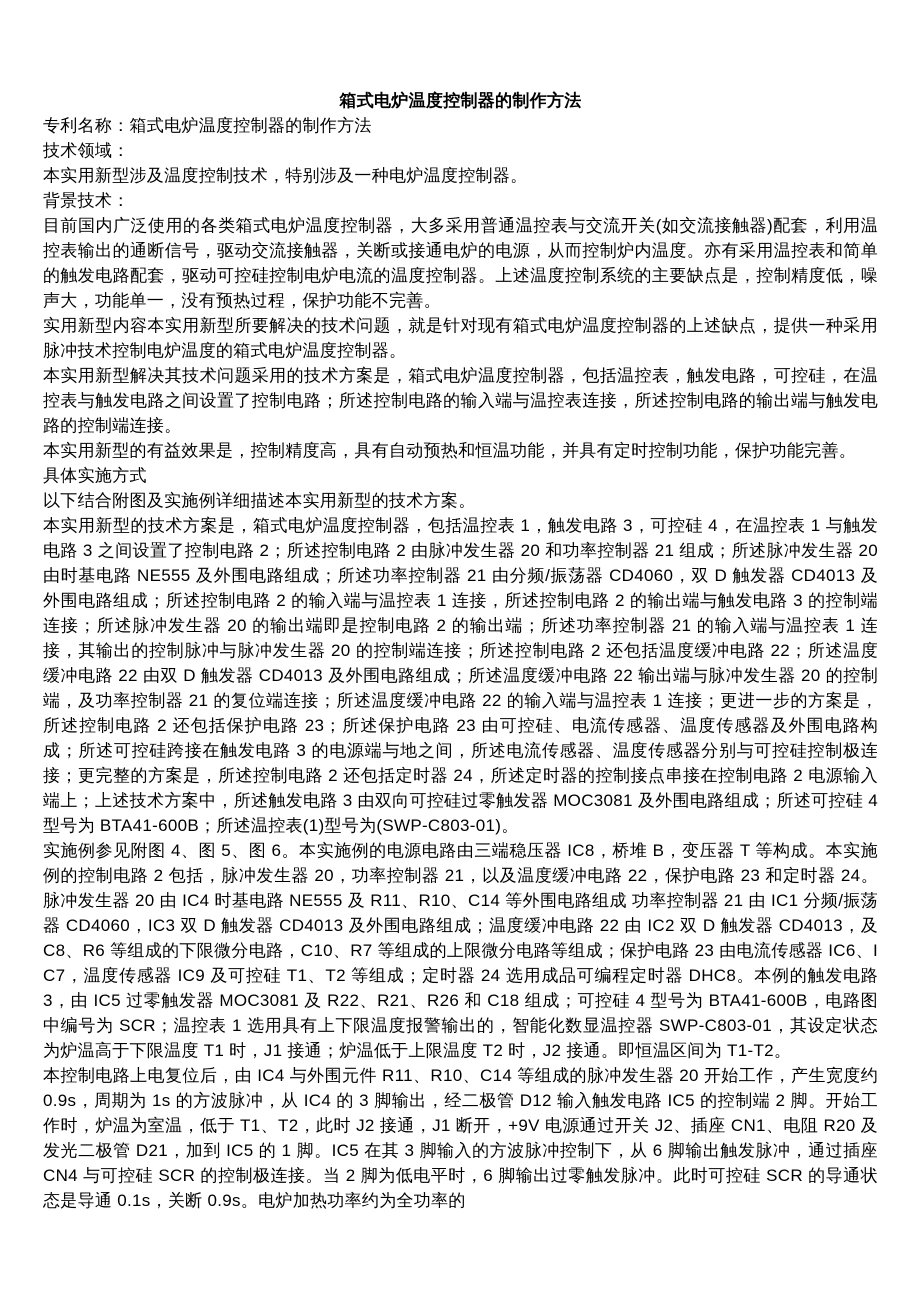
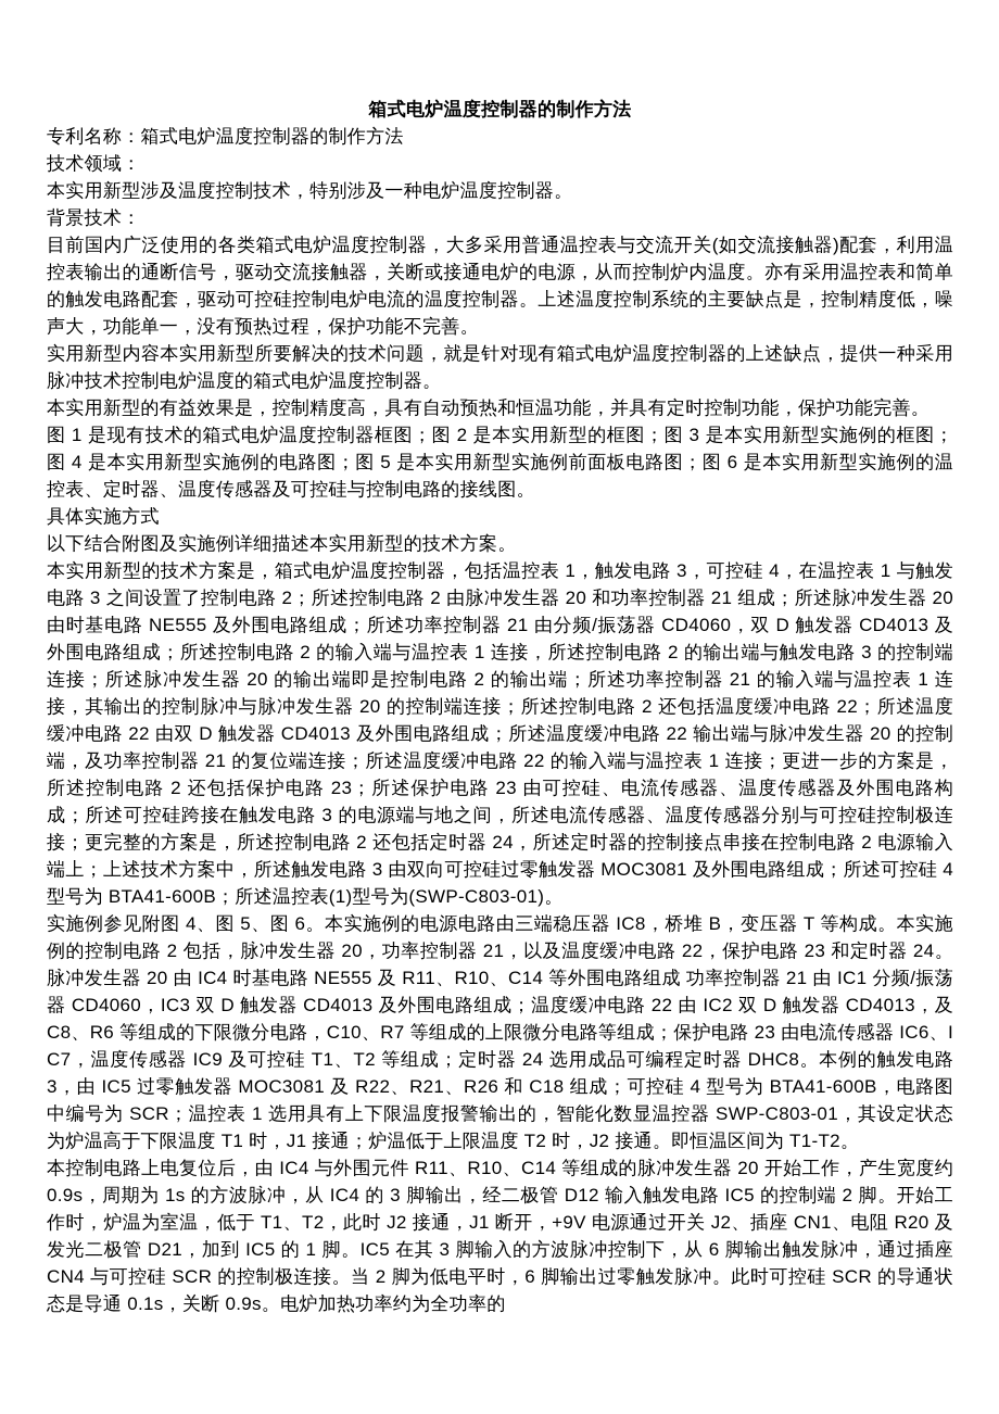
  箱式电炉温度控制器的制作方法
  专利名称：箱式电炉温度控制器的制作方法
  技术领域：
  本实用新型涉及温度控制技术，特别涉及一种电炉温度控制器。
  背景技术：
  目前国内广泛使用的各类箱式电炉温度控制器，大多采用普通温控表与交流开关(如交流接触器)配套，利用温控表输出的通断信号，驱动交流接触器，关断或接通电炉的电源，从而控制炉内温度。亦有采用温控表和简单的触发电路配套，驱动可控硅控制电炉电流的温度控制器。上述温度控制系统的主要缺点是，控制精度低，噪声大，功能单一，没有预热过程，保护功能不完善。
  实用新型内容本实用新型所要解决的技术问题，就是针对现有箱式电炉温度控制器的上述缺点，提供一种采用脉冲技术控制电炉温度的箱式电炉温度控制器。
- 本实用新型解决其技术问题采用的技术方案是，箱式电炉温度控制器，包括温控表，触发电路，可控硅，在温控表与触发电路之间设置了控制电路；所述控制电路的输入端与温控表连接，所述控制电路的输出端与触发电路的控制端连接。
  本实用新型的有益效果是，控制精度高，具有自动预热和恒温功能，并具有定时控制功能，保护功能完善。
+ 图 1 是现有技术的箱式电炉温度控制器框图；图 2 是本实用新型的框图；图 3 是本实用新型实施例的框图；图 4 是本实用新型实施例的电路图；图 5 是本实用新型实施例前面板电路图；图 6 是本实用新型实施例的温控表、定时器、温度传感器及可控硅与控制电路的接线图。
  具体实施方式
  以下结合附图及实施例详细描述本实用新型的技术方案。
  本实用新型的技术方案是，箱式电炉温度控制器，包括温控表 1，触发电路 3，可控硅 4，在温控表 1 与触发电路 3 之间设置了控制电路 2；所述控制电路 2 由脉冲发生器 20 和功率控制器 21 组成；所述脉冲发生器 20 由时基电路 NE555 及外围电路组成；所述功率控制器 21 由分频/振荡器 CD4060，双 D 触发器 CD4013 及外围电路组成；所述控制电路 2 的输入端与温控表 1 连接，所述控制电路 2 的输出端与触发电路 3 的控制端连接；所述脉冲发生器 20 的输出端即是控制电路 2 的输出端；所述功率控制器 21 的输入端与温控表 1 连接，其输出的控制脉冲与脉冲发生器 20 的控制端连接；所述控制电路 2 还包括温度缓冲电路 22；所述温度缓冲电路 22 由双 D 触发器 CD4013 及外围电路组成；所述温度缓冲电路 22 输出端与脉冲发生器 20 的控制端，及功率控制器 21 的复位端连接；所述温度缓冲电路 22 的输入端与温控表 1 连接；更进一步的方案是，所述控制电路 2 还包括保护电路 23；所述保护电路 23 由可控硅、电流传感器、温度传感器及外围电路构成；所述可控硅跨接在触发电路 3 的电源端与地之间，所述电流传感器、温度传感器分别与可控硅控制极连接；更完整的方案是，所述控制电路 2 还包括定时器 24，所述定时器的控制接点串接在控制电路 2 电源输入端上；上述技术方案中，所述触发电路 3 由双向可控硅过零触发器 MOC3081 及外围电路组成；所述可控硅 4 型号为 BTA41-600B；所述温控表(1)型号为(SWP-C803-01)。
  实施例参见附图 4、图 5、图 6。本实施例的电源电路由三端稳压器 IC8，桥堆 B，变压器 T 等构成。本实施例的控制电路 2 包括，脉冲发生器 20，功率控制器 21，以及温度缓冲电路 22，保护电路 23 和定时器 24。脉冲发生器 20 由 IC4 时基电路 NE555 及 R11、R10、C14 等外围电路组成 功率控制器 21 由 IC1 分频/振荡器 CD4060，IC3 双 D 触发器 CD4013 及外围电路组成；温度缓冲电路 22 由 IC2 双 D 触发器 CD4013，及 C8、R6 等组成的下限微分电路，C10、R7 等组成的上限微分电路等组成；保护电路 23 由电流传感器 IC6、IC7，温度传感器 IC9 及可控硅 T1、T2 等组成；定时器 24 选用成品可编程定时器 DHC8。本例的触发电路 3，由 IC5 过零触发器 MOC3081 及 R22、R21、R26 和 C18 组成；可控硅 4 型号为 BTA41-600B，电路图中编号为 SCR；温控表 1 选用具有上下限温度报警输出的，智能化数显温控器 SWP-C803-01，其设定状态为炉温高于下限温度 T1 时，J1 接通；炉温低于上限温度 T2 时，J2 接通。即恒温区间为 T1-T2。
  本控制电路上电复位后，由 IC4 与外围元件 R11、R10、C14 等组成的脉冲发生器 20 开始工作，产生宽度约 0.9s，周期为 1s 的方波脉冲，从 IC4 的 3 脚输出，经二极管 D12 输入触发电路 IC5 的控制端 2 脚。开始工作时，炉温为室温，低于 T1、T2，此时 J2 接通，J1 断开，+9V 电源通过开关 J2、插座 CN1、电阻 R20 及发光二极管 D21，加到 IC5 的 1 脚。IC5 在其 3 脚输入的方波脉冲控制下，从 6 脚输出触发脉冲，通过插座 CN4 与可控硅 SCR 的控制极连接。当 2 脚为低电平时，6 脚输出过零触发脉冲。此时可控硅 SCR 的导通状态是导通 0.1s，关断 0.9s。电炉加热功率约为全功率的
